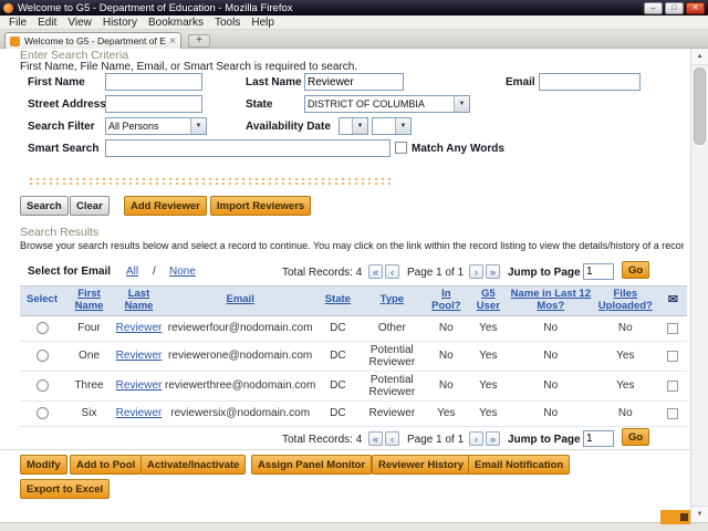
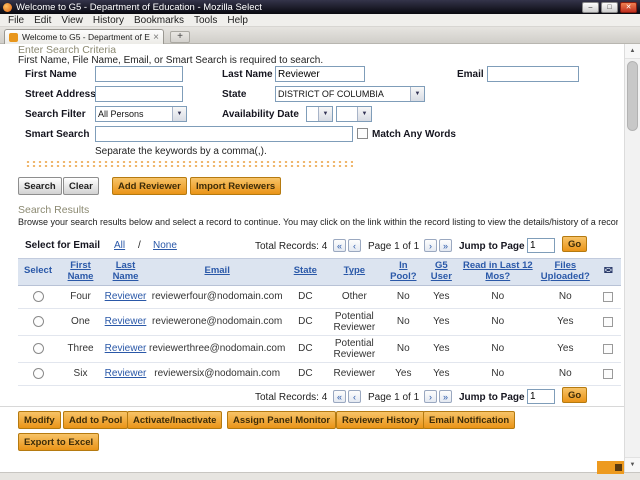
- Welcome to G5 - Department of Education - Mozilla Firefox
+ Welcome to G5 - Department of Education - Mozilla Select
  File
  Edit
  View
  History
  Bookmarks
  Tools
  Help
  Welcome to G5 - Department of E
  ×
  +
  Enter Search Criteria
  First Name, File Name, Email, or Smart Search is required to search.
  First Name
  Last Name
  Reviewer
  Email
  Street Address
  State
  DISTRICT OF COLUMBIA
  Search Filter
  All Persons
  Availability Date
  Smart Search
  Match Any Words
+ Separate the keywords by a comma(,).
  Search
  Clear
  Add Reviewer
  Import Reviewers
  Search Results
  Browse your search results below and select a record to continue. You may click on the link within the record listing to view the details/history of a recor
  Select for Email
  All
  /
  None
  Total Records: 4
  «
  ‹
  Page 1 of 1
  ›
  »
  Jump to Page
  1
  Go
- Select	First Name	Last Name	Email	State	Type	In Pool?	G5 User	Name in Last 12 Mos?	Files Uploaded?	✉
+ Select	First Name	Last Name	Email	State	Type	In Pool?	G5 User	Read in Last 12 Mos?	Files Uploaded?	✉
  	Four	Reviewer	reviewerfour@nodomain.com	DC	Other	No	Yes	No	No
  	One	Reviewer	reviewerone@nodomain.com	DC	Potential Reviewer	No	Yes	No	Yes
  	Three	Reviewer	reviewerthree@nodomain.com	DC	Potential Reviewer	No	Yes	No	Yes
  	Six	Reviewer	reviewersix@nodomain.com	DC	Reviewer	Yes	Yes	No	No
  Total Records: 4
  «
  ‹
  Page 1 of 1
  ›
  »
  Jump to Page
  1
  Go
  Modify
  Add to Pool
  Activate/Inactivate
  Assign Panel Monitor
  Reviewer History
  Email Notification
  Export to Excel
